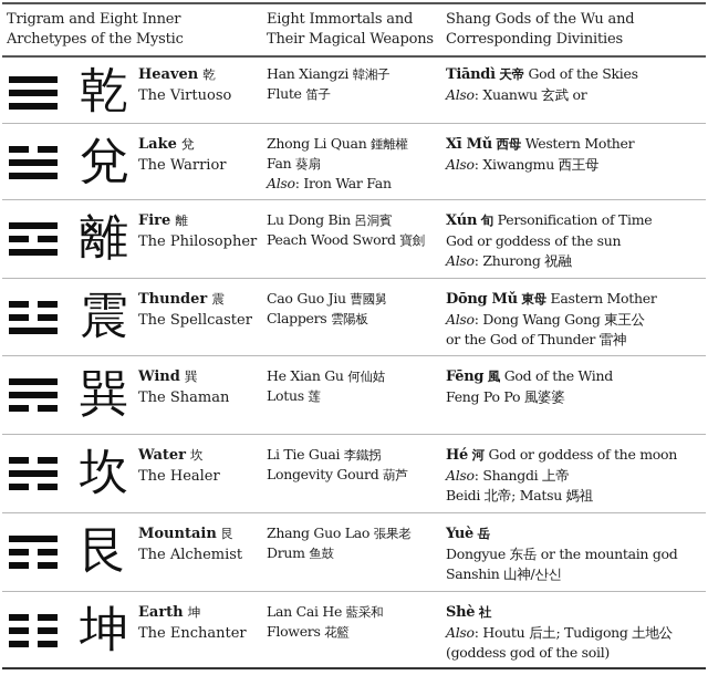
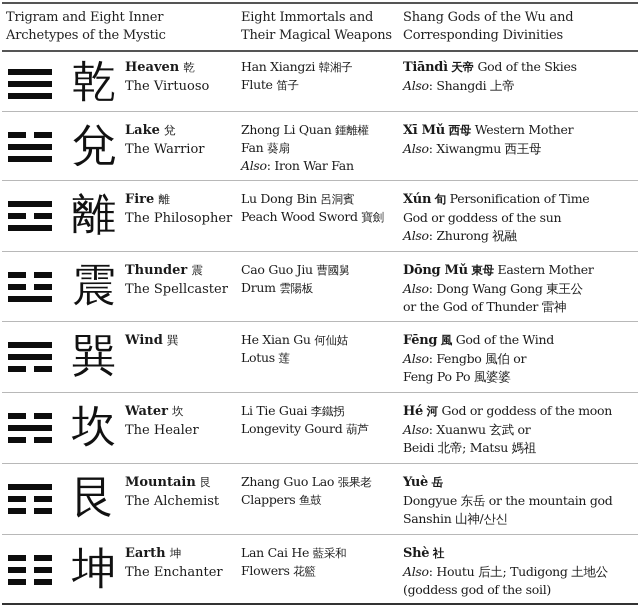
  Trigram and Eight Inner
  Archetypes of the Mystic
  Eight Immortals and
  Their Magical Weapons
  Shang Gods of the Wu and
  Corresponding Divinities
  乾
  Heaven 乾
  The Virtuoso
  Han Xiangzi 韓湘子
  Flute 笛子
  Tiāndì 天帝 God of the Skies
- Also: Xuanwu 玄武 or
+ Also: Shangdi 上帝
  兌
  Lake 兌
  The Warrior
  Zhong Li Quan 鍾離權
  Fan 葵扇
  Also: Iron War Fan
  Xī Mǔ 西母 Western Mother
  Also: Xiwangmu 西王母
  離
  Fire 離
  The Philosopher
  Lu Dong Bin 呂洞賓
  Peach Wood Sword 寶劍
  Xún 旬 Personification of Time
  God or goddess of the sun
  Also: Zhurong 祝融
  震
  Thunder 震
  The Spellcaster
  Cao Guo Jiu 曹國舅
- Clappers 雲陽板
+ Drum 雲陽板
  Dōng Mǔ 東母 Eastern Mother
  Also: Dong Wang Gong 東王公
  or the God of Thunder 雷神
  巽
  Wind 巽
- The Shaman
  He Xian Gu 何仙姑
  Lotus 莲
  Fēng 風 God of the Wind
+ Also: Fengbo 風伯 or
  Feng Po Po 風婆婆
  坎
  Water 坎
  The Healer
  Li Tie Guai 李鐵拐
  Longevity Gourd 葫芦
  Hé 河 God or goddess of the moon
- Also: Shangdi 上帝
+ Also: Xuanwu 玄武 or
  Beidi 北帝; Matsu 媽祖
  艮
  Mountain 艮
  The Alchemist
  Zhang Guo Lao 張果老
- Drum 鱼鼓
+ Clappers 鱼鼓
  Yuè 岳
  Dongyue 东岳 or the mountain god
  Sanshin 山神/산신
  坤
  Earth 坤
  The Enchanter
  Lan Cai He 藍采和
  Flowers 花籃
  Shè 社
  Also: Houtu 后土; Tudigong 土地公
  (goddess god of the soil)
